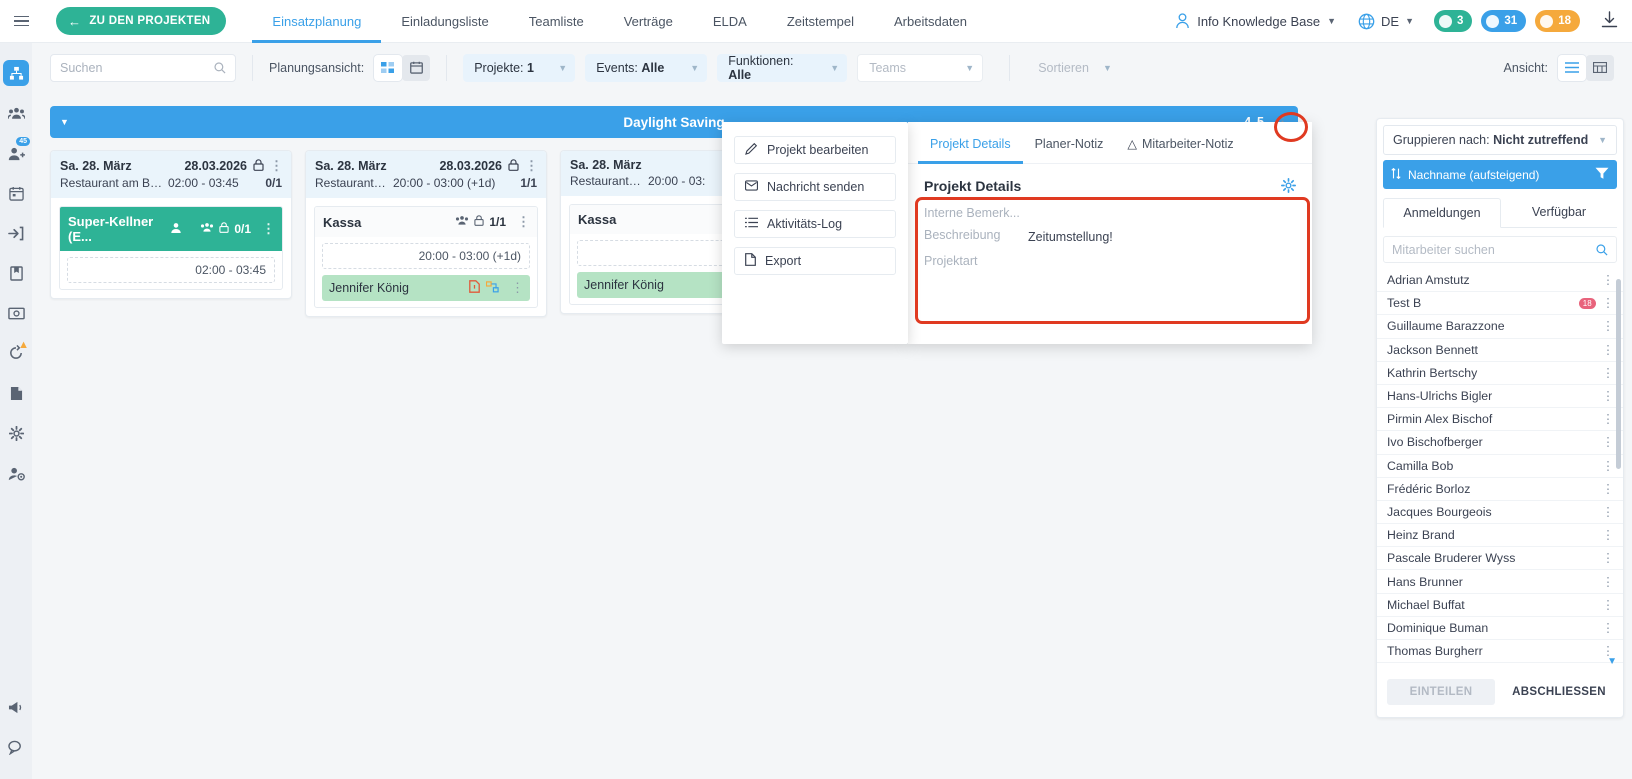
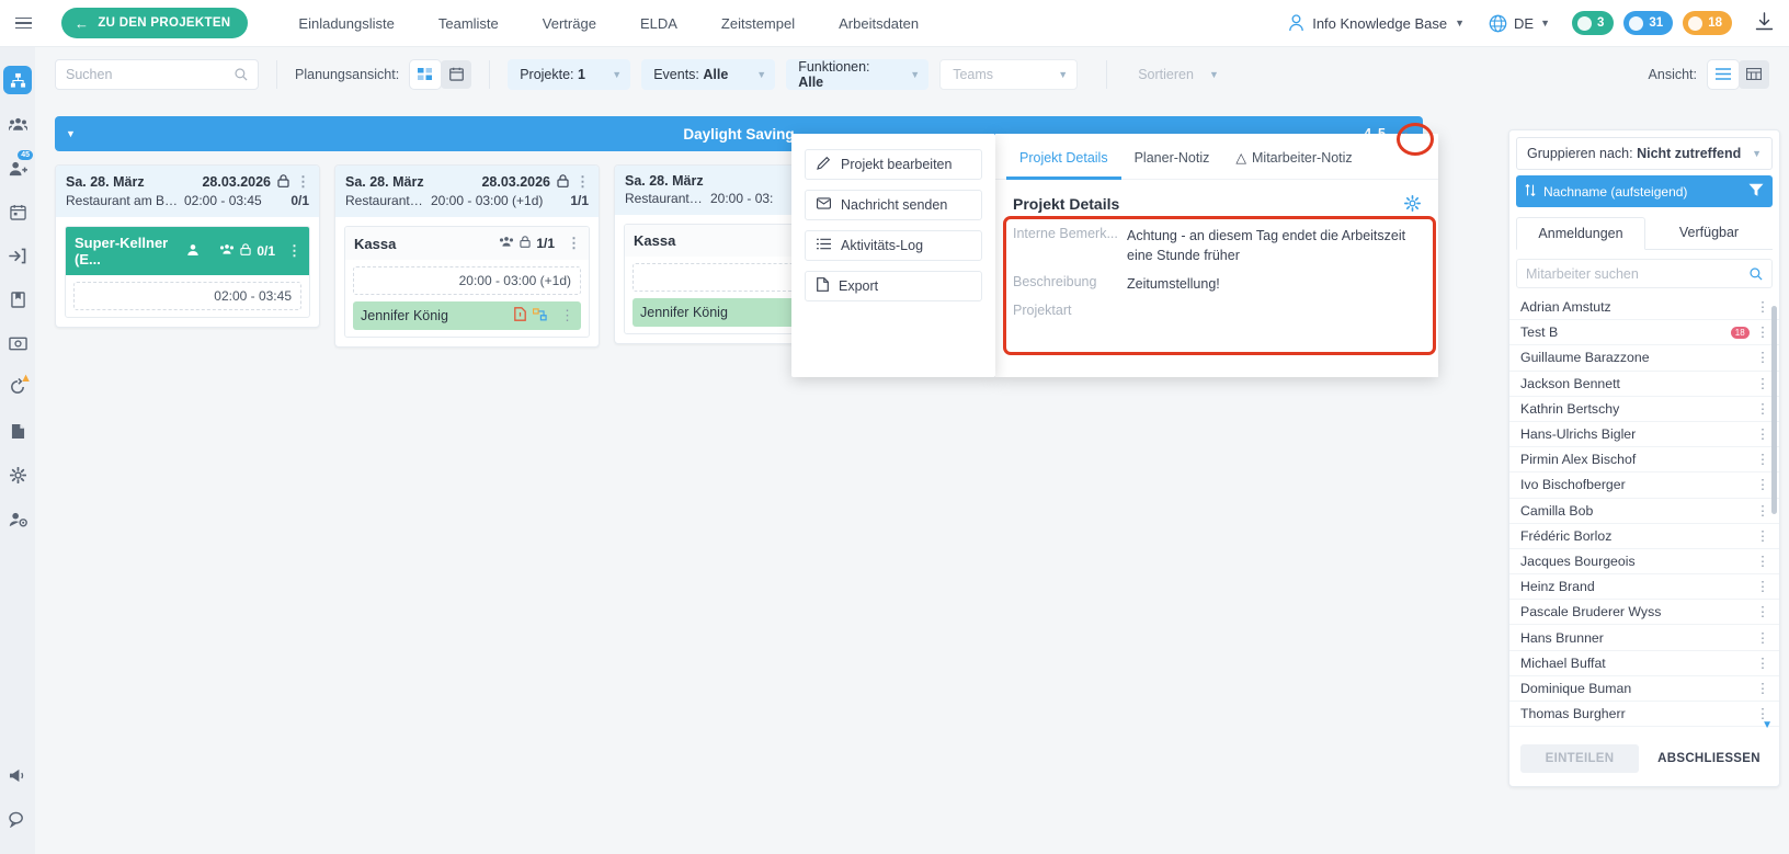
  ←
  ZU DEN PROJEKTEN
- Einsatzplanung
  Einladungsliste
  Teamliste
  Verträge
  ELDA
  Zeitstempel
  Arbeitsdaten
  Info Knowledge Base
  ▼
  DE
  ▼
  3
  31
  18
  ▲
  Suchen
  Planungsansicht:
  Projekte: 1
  ▼
  Events: Alle
  ▼
  Funktionen: Alle
  ▼
  Teams
  ▼
  Sortieren
  ▼
  Ansicht:
  ▼
  Daylight Saving
  Sa. 28. März
  28.03.2026
  ⋮
  Restaurant am Ber
  02:00 - 03:45
  0/1
  Super-Kellner (E...
  0/1
  ⋮
  02:00 - 03:45
  Sa. 28. März
  28.03.2026
  ⋮
  Restaurant am
  20:00 - 03:00 (+1d)
  1/1
  Kassa
  1/1
  ⋮
  20:00 - 03:00 (+1d)
  Jennifer König
  ⋮
  Sa. 28. März
  Restaurant am
  20:00 - 03:
  Kassa
  Jennifer König
  Projekt bearbeiten
  Nachricht senden
  Aktivitäts-Log
  Export
  Projekt Details
  Planer-Notiz
  △ Mitarbeiter-Notiz
  Projekt Details
  Interne Bemerk...
+ Achtung - an diesem Tag endet die Arbeitszeit eine Stunde früher
  Beschreibung
  Zeitumstellung!
  Projektart
  Gruppieren nach: Nicht zutreffend
  ▼
  Nachname (aufsteigend)
  Anmeldungen
  Verfügbar
  Mitarbeiter suchen
  Adrian Amstutz
  ⋮
  Test B
  18
  ⋮
  Guillaume Barazzone
  ⋮
  Jackson Bennett
  ⋮
  Kathrin Bertschy
  ⋮
  Hans-Ulrichs Bigler
  ⋮
  Pirmin Alex Bischof
  ⋮
  Ivo Bischofberger
  ⋮
  Camilla Bob
  ⋮
  Frédéric Borloz
  ⋮
  Jacques Bourgeois
  ⋮
  Heinz Brand
  ⋮
  Pascale Bruderer Wyss
  ⋮
  Hans Brunner
  ⋮
  Michael Buffat
  ⋮
  Dominique Buman
  ⋮
  Thomas Burgherr
  ⋮
  ▼
  EINTEILEN
  ABSCHLIESSEN
